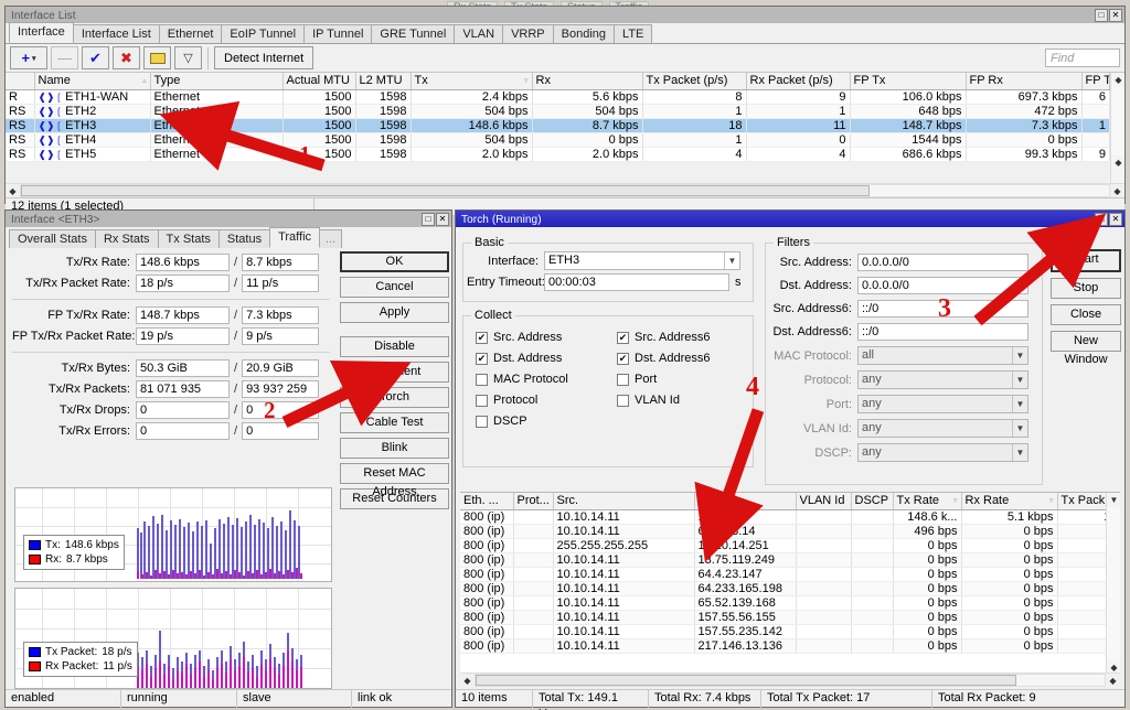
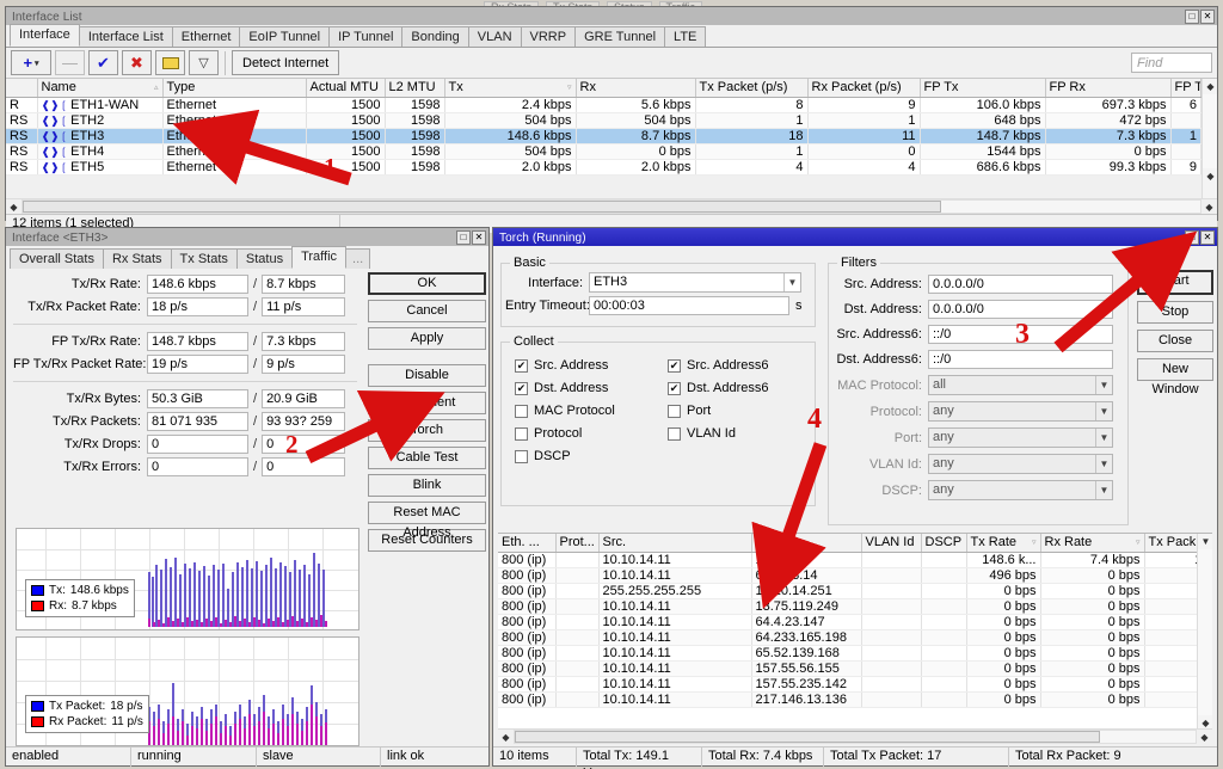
  Interface List
  □
  ✕
  Interface
  Interface List
  Ethernet
  EoIP Tunnel
  IP Tunnel
- GRE Tunnel
+ Bonding
  VLAN
  VRRP
- Bonding
+ GRE Tunnel
  LTE
  +
  —
  ✔
  ✖
  ▽
  Detect Internet
  Find
  	Name	Type	Actual MTU	L2 MTU	Tx	Rx	Tx Packet (p/s)	Rx Packet (p/s)	FP Tx	FP Rx	FP T
  R	❰❱❲ ETH1-WAN	Ethernet	1500	1598	2.4 kbps	5.6 kbps	8	9	106.0 kbps	697.3 kbps	6
  RS	❰❱❲ ETH2	Ethernet	1500	1598	504 bps	504 bps	1	1	648 bps	472 bps
  RS	❰❱❲ ETH3	Ethernet	1500	1598	148.6 kbps	8.7 kbps	18	11	148.7 kbps	7.3 kbps	1
  RS	❰❱❲ ETH4	Ethernet	1500	1598	504 bps	0 bps	1	0	1544 bps	0 bps
  RS	❰❱❲ ETH5	Ethernet	1500	1598	2.0 kbps	2.0 kbps	4	4	686.6 kbps	99.3 kbps	9
  ◆
  ◆
  ◆
  ◆
  12 items (1 selected)
  Interface <ETH3>
  □
  ✕
  Overall Stats
  Rx Stats
  Tx Stats
  Status
  Traffic
  ...
  Tx/Rx Rate:
  148.6 kbps
  /
  8.7 kbps
  Tx/Rx Packet Rate:
  18 p/s
  /
  11 p/s
  FP Tx/Rx Rate:
  148.7 kbps
  /
  7.3 kbps
  FP Tx/Rx Packet Rate:
  19 p/s
  /
  9 p/s
  Tx/Rx Bytes:
  50.3 GiB
  /
  20.9 GiB
  Tx/Rx Packets:
  81 071 935
  /
  93 93? 259
  Tx/Rx Drops:
  0
  /
  0
  Tx/Rx Errors:
  0
  /
  0
  OK
  Cancel
  Apply
  Disable
  Comment
  Torch
  Cable Test
  Blink
  Reset Counters
  Tx:
  148.6 kbps
  Rx:
  8.7 kbps
  Tx Packet:
  18 p/s
  Rx Packet:
  11 p/s
  enabled
  running
  slave
  link ok
  Torch (Running)
  □
  ✕
  Basic
  Interface:
  ETH3
  ▼
  Entry Timeout
  00:00:03
  s
  Collect
  ✔
  Src. Address
  ✔
  Dst. Address
  MAC Protocol
  Protocol
  DSCP
  ✔
  Src. Address6
  ✔
  Dst. Address6
  Port
  VLAN Id
  Filters
  Src. Address:
  0.0.0.0/0
  Dst. Address:
  0.0.0.0/0
  Src. Address6:
  ::/0
  Dst. Address6:
  ::/0
  MAC Protocol:
  all
  ▼
  Protocol:
  any
  ▼
  Port:
  any
  ▼
  VLAN Id:
  any
  ▼
  DSCP:
  any
  ▼
  Start
  Stop
  Close
  New Window
  Eth. ...	Prot...	Src.	Dst.	VLAN Id	DSCP	Tx Rate	Rx Rate	Tx Pack
- 800 (ip)		10.10.14.11	10.10.14.			148.6 k...	5.1 kbps
+ 800 (ip)		10.10.14.11	10.10.14.			148.6 k...	7.4 kbps
  800 (ip)		10.10.14.11	64.4.23.14			496 bps	0 bps
  800 (ip)		255.255.255.255	10.10.14.251			0 bps	0 bps
  800 (ip)		10.10.14.11	13.75.119.249			0 bps	0 bps
  800 (ip)		10.10.14.11	64.4.23.147			0 bps	0 bps
  800 (ip)		10.10.14.11	64.233.165.198			0 bps	0 bps
  800 (ip)		10.10.14.11	65.52.139.168			0 bps	0 bps
  800 (ip)		10.10.14.11	157.55.56.155			0 bps	0 bps
  800 (ip)		10.10.14.11	157.55.235.142			0 bps	0 bps
  800 (ip)		10.10.14.11	217.146.13.136			0 bps	0 bps
  ▼
  ◆
  ◆
  ◆
  10 items
  Total Tx: 149.1
  Total Rx: 7.4 kbps
  Total Tx Packet: 17
  Total Rx Packet: 9
  1
  2
  3
  4
